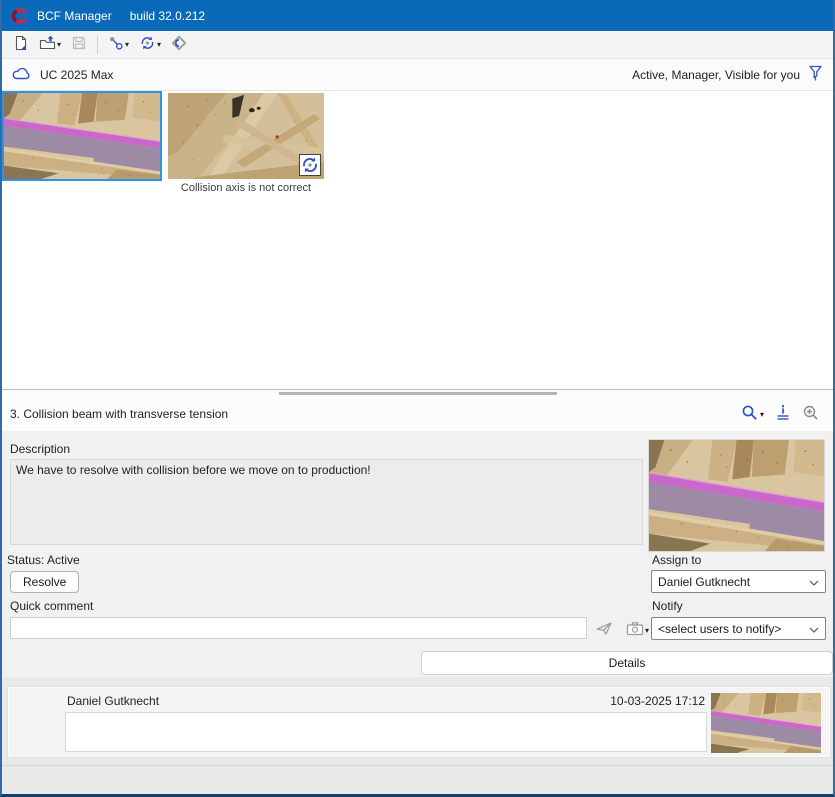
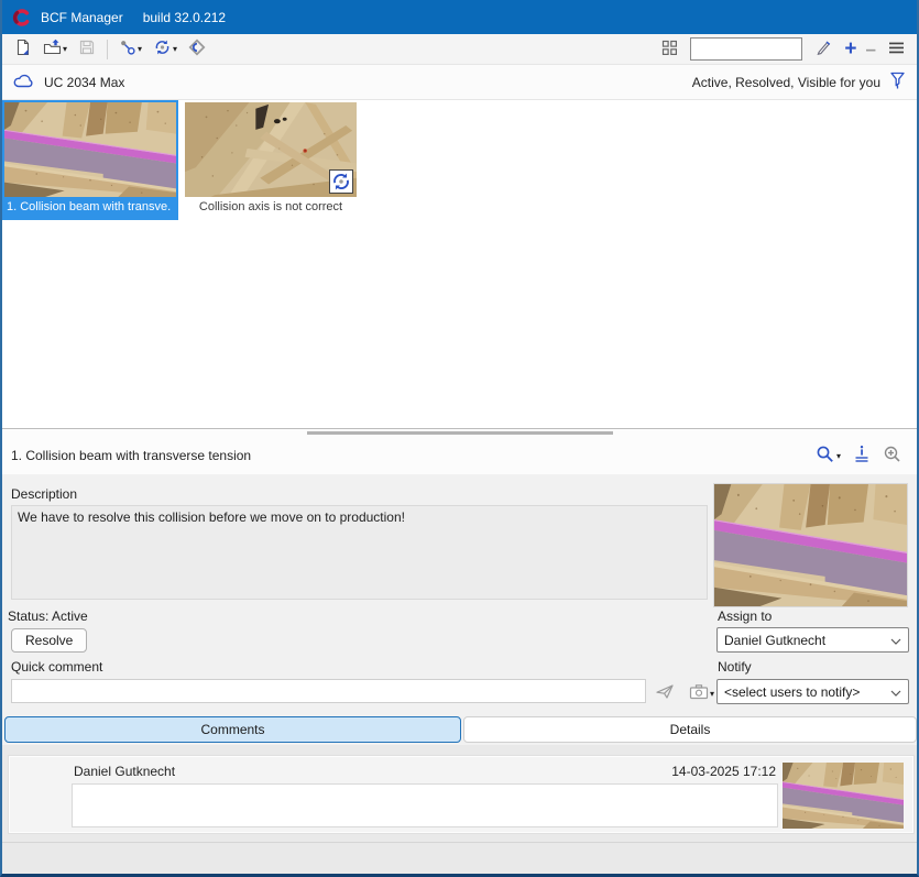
  BCF Manager
  build 32.0.212
  ▾
  ▾
  ▾
+ +
+ –
- UC 2025 Max
+ UC 2034 Max
- Active, Manager, Visible for you
+ Active, Resolved, Visible for you
+ 1. Collision beam with transve.
  Collision axis is not correct
- 3. Collision beam with transverse tension
+ 1. Collision beam with transverse tension
  ▾
  Description
- We have to resolve with collision before we move on to production!
+ We have to resolve this collision before we move on to production!
  Status: Active
  Resolve
  Assign to
  Daniel Gutknecht
  Quick comment
  ▾
  Notify
  <select users to notify>
+ Comments
  Details
  Daniel Gutknecht
- 10-03-2025 17:12
+ 14-03-2025 17:12
